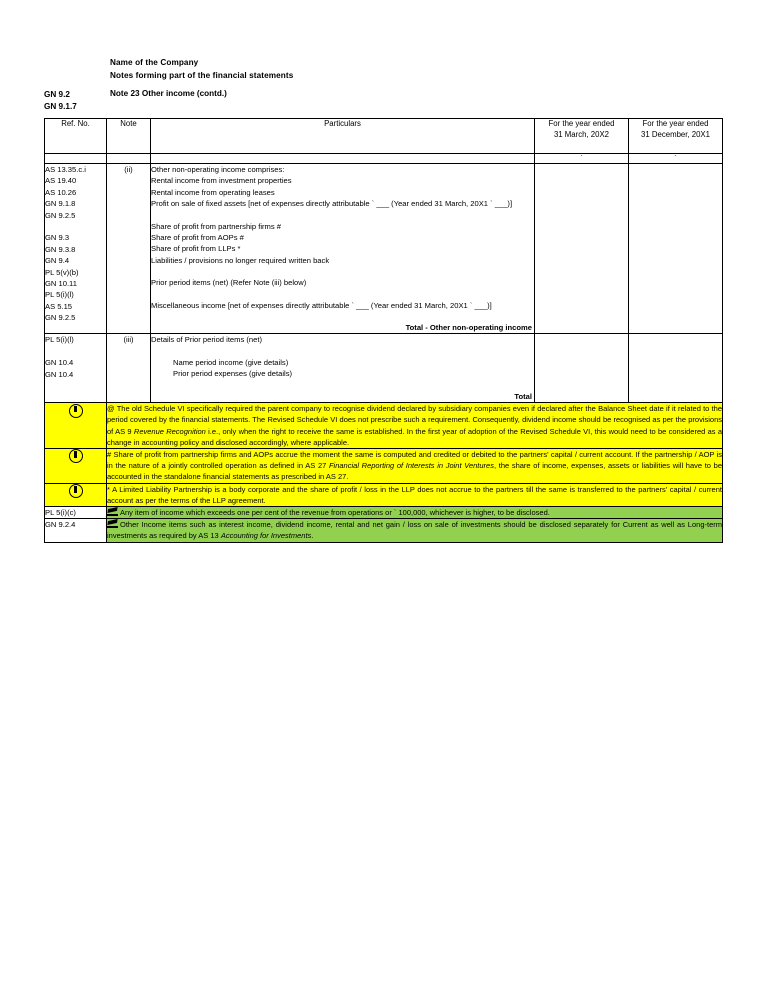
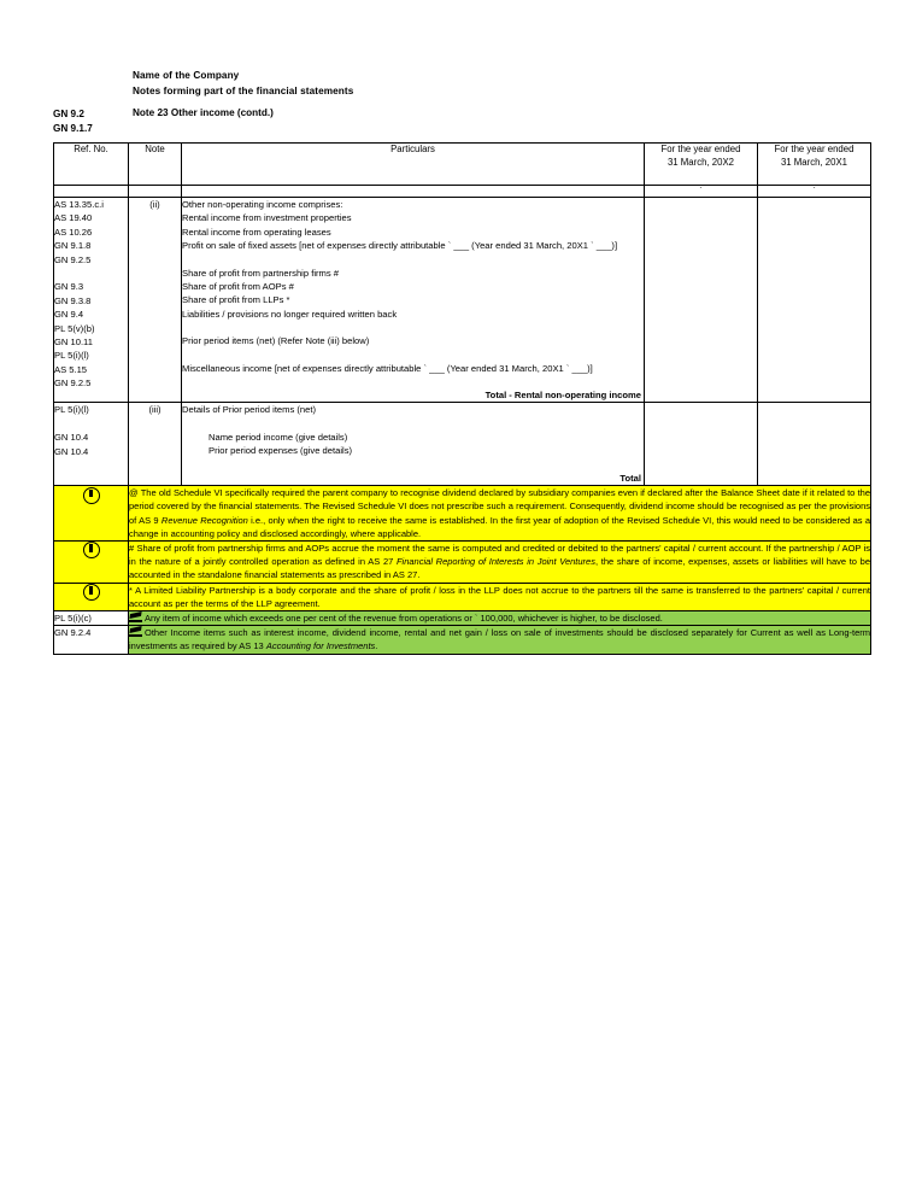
  Name of the Company
  Notes forming part of the financial statements
  GN 9.2
  GN 9.1.7
  Note 23 Other income (contd.)
- Ref. No.	Note	Particulars	For the year ended 31 March, 20X2	For the year ended 31 December, 20X1
+ Ref. No.	Note	Particulars	For the year ended 31 March, 20X2	For the year ended 31 March, 20X1
  			`	`
- AS 13.35.c.i AS 19.40 AS 10.26 GN 9.1.8 GN 9.2.5 GN 9.3 GN 9.3.8 GN 9.4 PL 5(v)(b) GN 10.11 PL 5(i)(l) AS 5.15 GN 9.2.5	(ii)	Other non-operating income comprises: Rental income from investment properties Rental income from operating leases Profit on sale of fixed assets [net of expenses directly attributable ` ___ (Year ended 31 March, 20X1 ` ___)] Share of profit from partnership firms # Share of profit from AOPs # Share of profit from LLPs * Liabilities / provisions no longer required written back Prior period items (net) (Refer Note (iii) below) Miscellaneous income [net of expenses directly attributable ` ___ (Year ended 31 March, 20X1 ` ___)] Total - Other non-operating income
+ AS 13.35.c.i AS 19.40 AS 10.26 GN 9.1.8 GN 9.2.5 GN 9.3 GN 9.3.8 GN 9.4 PL 5(v)(b) GN 10.11 PL 5(i)(l) AS 5.15 GN 9.2.5	(ii)	Other non-operating income comprises: Rental income from investment properties Rental income from operating leases Profit on sale of fixed assets [net of expenses directly attributable ` ___ (Year ended 31 March, 20X1 ` ___)] Share of profit from partnership firms # Share of profit from AOPs # Share of profit from LLPs * Liabilities / provisions no longer required written back Prior period items (net) (Refer Note (iii) below) Miscellaneous income [net of expenses directly attributable ` ___ (Year ended 31 March, 20X1 ` ___)] Total - Rental non-operating income
  PL 5(i)(l) GN 10.4 GN 10.4	(iii)	Details of Prior period items (net) Name period income (give details) Prior period expenses (give details) Total
  	@ The old Schedule VI specifically required the parent company to recognise dividend declared by subsidiary companies even if declared after the Balance Sheet date if it related to the period covered by the financial statements. The Revised Schedule VI does not prescribe such a requirement. Consequently, dividend income should be recognised as per the provisions of AS 9 Revenue Recognition i.e., only when the right to receive the same is established. In the first year of adoption of the Revised Schedule VI, this would need to be considered as a change in accounting policy and disclosed accordingly, where applicable.
  	# Share of profit from partnership firms and AOPs accrue the moment the same is computed and credited or debited to the partners' capital / current account. If the partnership / AOP is in the nature of a jointly controlled operation as defined in AS 27 Financial Reporting of Interests in Joint Ventures, the share of income, expenses, assets or liabilities will have to be accounted in the standalone financial statements as prescribed in AS 27.
  	* A Limited Liability Partnership is a body corporate and the share of profit / loss in the LLP does not accrue to the partners till the same is transferred to the partners' capital / current account as per the terms of the LLP agreement.
  PL 5(i)(c)	Any item of income which exceeds one per cent of the revenue from operations or ` 100,000, whichever is higher, to be disclosed.
  GN 9.2.4	Other Income items such as interest income, dividend income, rental and net gain / loss on sale of investments should be disclosed separately for Current as well as Long-term investments as required by AS 13 Accounting for Investments.
